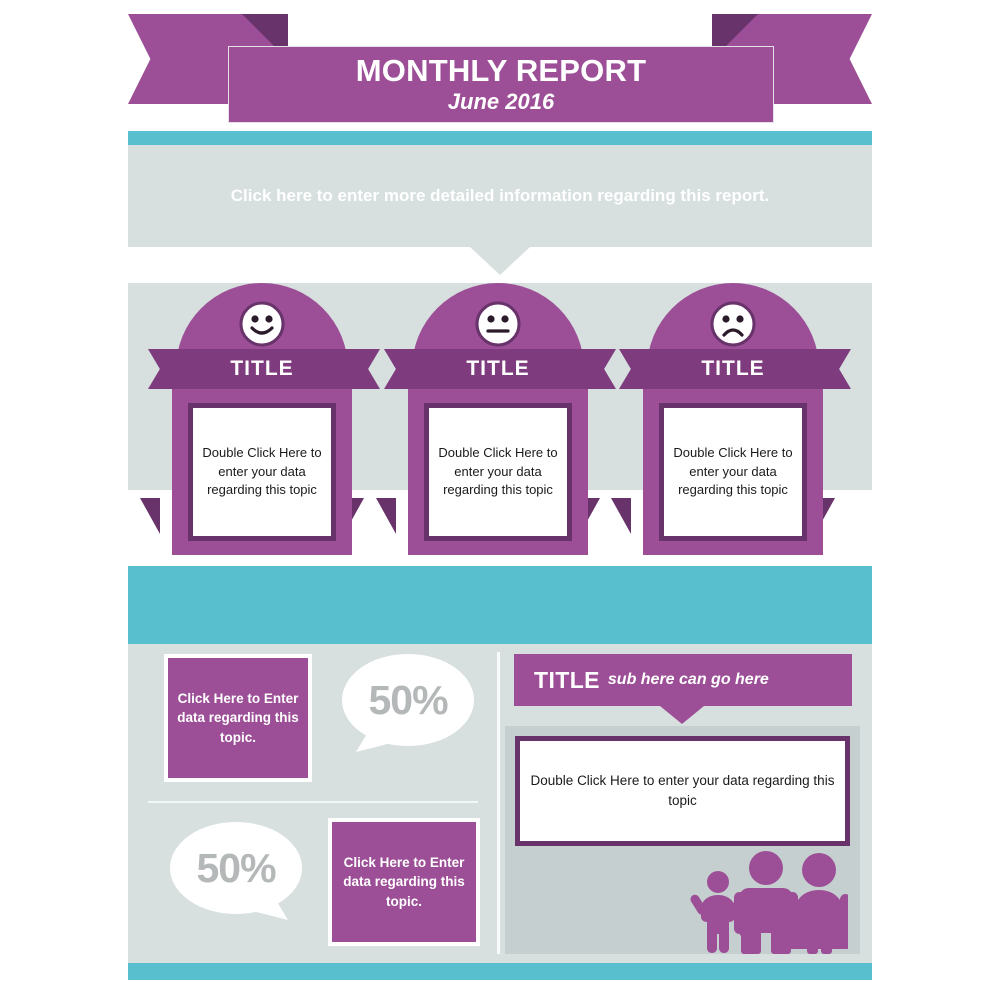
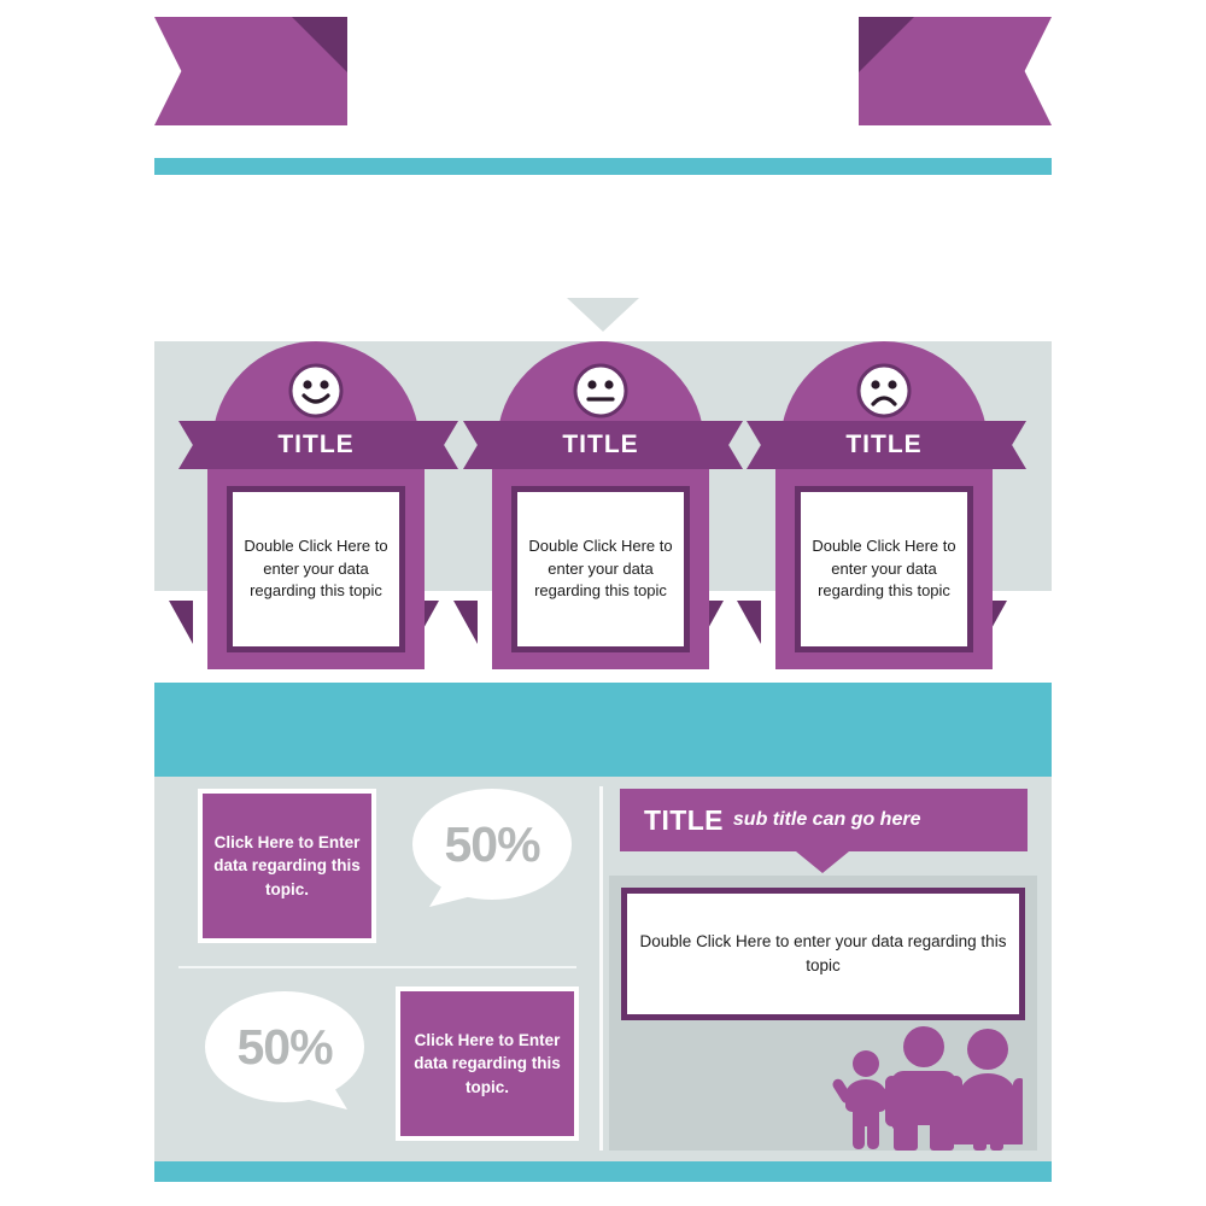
- MONTHLY REPORT
- June 2016
- Click here to enter more detailed information regarding this report.
  TITLE
  Double Click Here to enter your data regarding this topic
  TITLE
  Double Click Here to enter your data regarding this topic
  TITLE
  Double Click Here to enter your data regarding this topic
  Click Here to Enter data regarding this topic.
  50%
  50%
  Click Here to Enter data regarding this topic.
  TITLE
- sub here can go here
+ sub title can go here
  Double Click Here to enter your data regarding this topic
